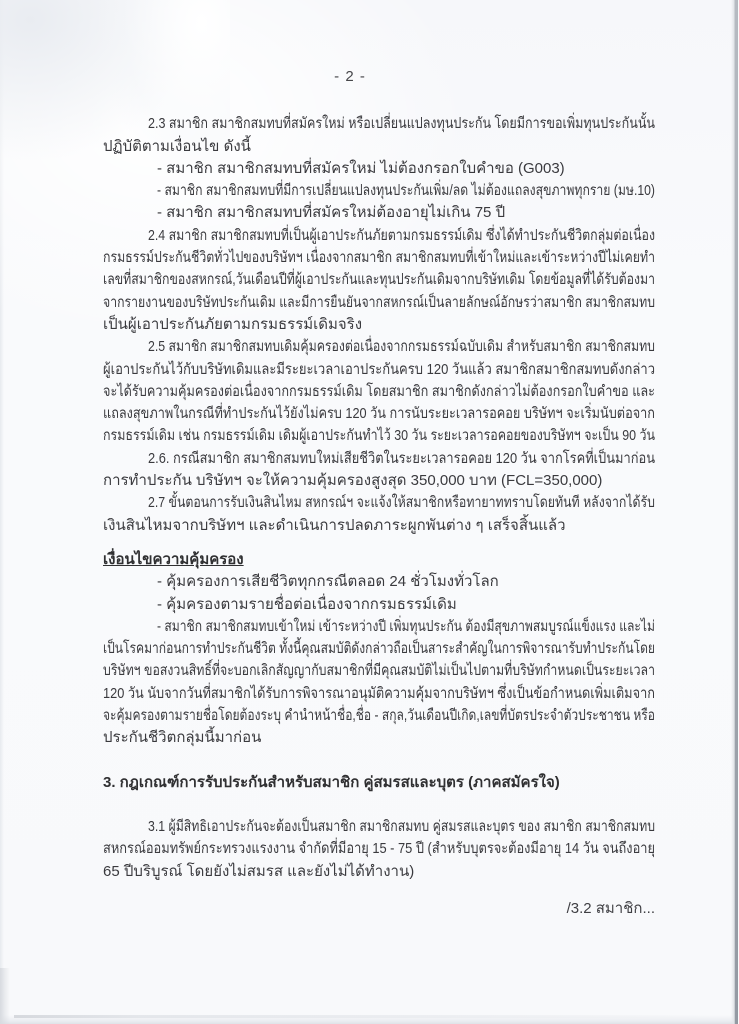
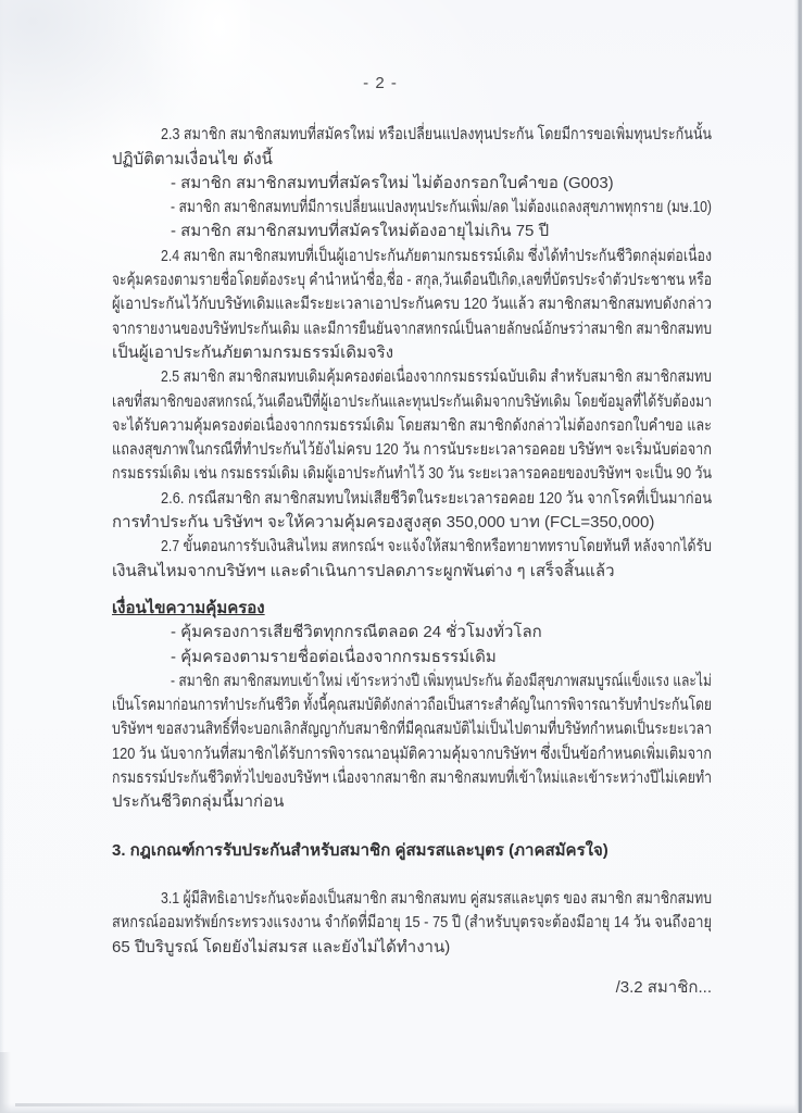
  - 2 -
  2.3 สมาชิก สมาชิกสมทบที่สมัครใหม่ หรือเปลี่ยนแปลงทุนประกัน โดยมีการขอเพิ่มทุนประกันนั้น
  ปฏิบัติตามเงื่อนไข ดังนี้
  - สมาชิก สมาชิกสมทบที่สมัครใหม่ ไม่ต้องกรอกใบคำขอ (G003)
  - สมาชิก สมาชิกสมทบที่มีการเปลี่ยนแปลงทุนประกันเพิ่ม/ลด ไม่ต้องแถลงสุขภาพทุกราย (มษ.10)
  - สมาชิก สมาชิกสมทบที่สมัครใหม่ต้องอายุไม่เกิน 75 ปี
  2.4 สมาชิก สมาชิกสมทบที่เป็นผู้เอาประกันภัยตามกรมธรรม์เดิม ซึ่งได้ทำประกันชีวิตกลุ่มต่อเนื่อง
- กรมธรรม์ประกันชีวิตทั่วไปของบริษัทฯ เนื่องจากสมาชิก สมาชิกสมทบที่เข้าใหม่และเข้าระหว่างปีไม่เคยทำ
+ จะคุ้มครองตามรายชื่อโดยต้องระบุ คำนำหน้าชื่อ,ชื่อ - สกุล,วันเดือนปีเกิด,เลขที่บัตรประจำตัวประชาชน หรือ
- เลขที่สมาชิกของสหกรณ์,วันเดือนปีที่ผู้เอาประกันและทุนประกันเดิมจากบริษัทเดิม โดยข้อมูลที่ได้รับต้องมา
+ ผู้เอาประกันไว้กับบริษัทเดิมและมีระยะเวลาเอาประกันครบ 120 วันแล้ว สมาชิกสมาชิกสมทบดังกล่าว
  จากรายงานของบริษัทประกันเดิม และมีการยืนยันจากสหกรณ์เป็นลายลักษณ์อักษรว่าสมาชิก สมาชิกสมทบ
  เป็นผู้เอาประกันภัยตามกรมธรรม์เดิมจริง
  2.5 สมาชิก สมาชิกสมทบเดิมคุ้มครองต่อเนื่องจากกรมธรรม์ฉบับเดิม สำหรับสมาชิก สมาชิกสมทบ
- ผู้เอาประกันไว้กับบริษัทเดิมและมีระยะเวลาเอาประกันครบ 120 วันแล้ว สมาชิกสมาชิกสมทบดังกล่าว
+ เลขที่สมาชิกของสหกรณ์,วันเดือนปีที่ผู้เอาประกันและทุนประกันเดิมจากบริษัทเดิม โดยข้อมูลที่ได้รับต้องมา
  จะได้รับความคุ้มครองต่อเนื่องจากกรมธรรม์เดิม โดยสมาชิก สมาชิกดังกล่าวไม่ต้องกรอกใบคำขอ และ
  แถลงสุขภาพในกรณีที่ทำประกันไว้ยังไม่ครบ 120 วัน การนับระยะเวลารอคอย บริษัทฯ จะเริ่มนับต่อจาก
  กรมธรรม์เดิม เช่น กรมธรรม์เดิม เดิมผู้เอาประกันทำไว้ 30 วัน ระยะเวลารอคอยของบริษัทฯ จะเป็น 90 วัน
  2.6. กรณีสมาชิก สมาชิกสมทบใหม่เสียชีวิตในระยะเวลารอคอย 120 วัน จากโรคที่เป็นมาก่อน
  การทำประกัน บริษัทฯ จะให้ความคุ้มครองสูงสุด 350,000 บาท (FCL=350,000)
  2.7 ขั้นตอนการรับเงินสินไหม สหกรณ์ฯ จะแจ้งให้สมาชิกหรือทายาททราบโดยทันที หลังจากได้รับ
  เงินสินไหมจากบริษัทฯ และดำเนินการปลดภาระผูกพันต่าง ๆ เสร็จสิ้นแล้ว
  เงื่อนไขความคุ้มครอง
  - คุ้มครองการเสียชีวิตทุกกรณีตลอด 24 ชั่วโมงทั่วโลก
  - คุ้มครองตามรายชื่อต่อเนื่องจากกรมธรรม์เดิม
  - สมาชิก สมาชิกสมทบเข้าใหม่ เข้าระหว่างปี เพิ่มทุนประกัน ต้องมีสุขภาพสมบูรณ์แข็งแรง และไม่
  เป็นโรคมาก่อนการทำประกันชีวิต ทั้งนี้คุณสมบัติดังกล่าวถือเป็นสาระสำคัญในการพิจารณารับทำประกันโดย
  บริษัทฯ ขอสงวนสิทธิ์ที่จะบอกเลิกสัญญากับสมาชิกที่มีคุณสมบัติไม่เป็นไปตามที่บริษัทกำหนดเป็นระยะเวลา
  120 วัน นับจากวันที่สมาชิกได้รับการพิจารณาอนุมัติความคุ้มจากบริษัทฯ ซึ่งเป็นข้อกำหนดเพิ่มเติมจาก
- จะคุ้มครองตามรายชื่อโดยต้องระบุ คำนำหน้าชื่อ,ชื่อ - สกุล,วันเดือนปีเกิด,เลขที่บัตรประจำตัวประชาชน หรือ
+ กรมธรรม์ประกันชีวิตทั่วไปของบริษัทฯ เนื่องจากสมาชิก สมาชิกสมทบที่เข้าใหม่และเข้าระหว่างปีไม่เคยทำ
  ประกันชีวิตกลุ่มนี้มาก่อน
  3. กฎเกณฑ์การรับประกันสำหรับสมาชิก คู่สมรสและบุตร (ภาคสมัครใจ)
  3.1 ผู้มีสิทธิเอาประกันจะต้องเป็นสมาชิก สมาชิกสมทบ คู่สมรสและบุตร ของ สมาชิก สมาชิกสมทบ
  สหกรณ์ออมทรัพย์กระทรวงแรงงาน จำกัดที่มีอายุ 15 - 75 ปี (สำหรับบุตรจะต้องมีอายุ 14 วัน จนถึงอายุ
  65 ปีบริบูรณ์ โดยยังไม่สมรส และยังไม่ได้ทำงาน)
  /3.2 สมาชิก...
